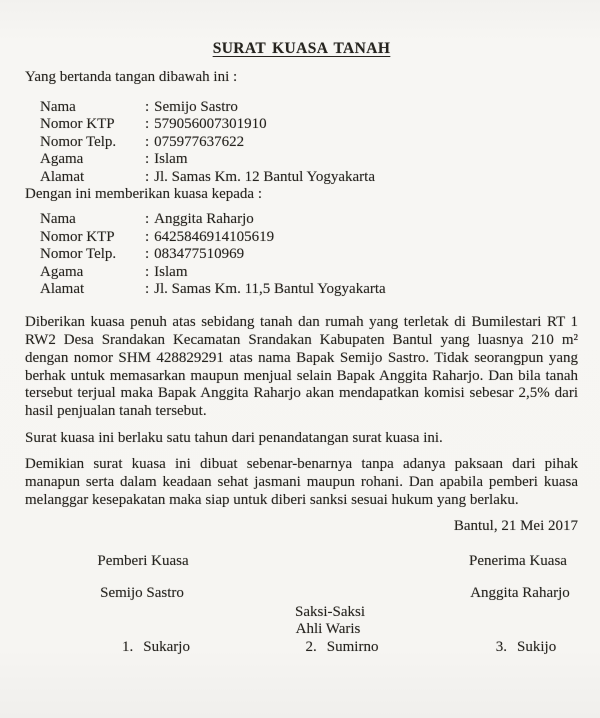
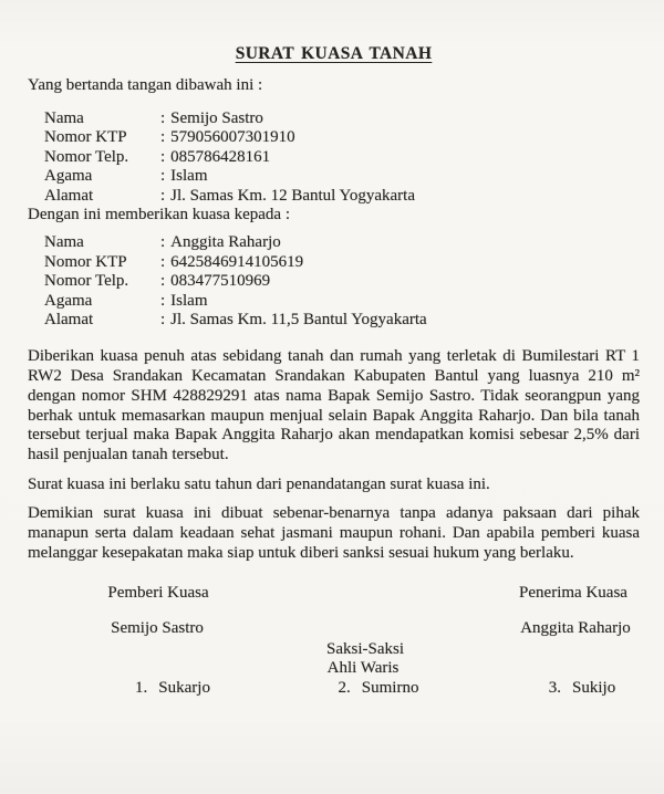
  SURAT KUASA TANAH
  Yang bertanda tangan dibawah ini :
  Nama : Semijo Sastro
  Nomor KTP : 579056007301910
- Nomor Telp. : 075977637622
+ Nomor Telp. : 085786428161
  Agama : Islam
  Alamat : Jl. Samas Km. 12 Bantul Yogyakarta
  Dengan ini memberikan kuasa kepada :
  Nama : Anggita Raharjo
  Nomor KTP : 6425846914105619
  Nomor Telp. : 083477510969
  Agama : Islam
  Alamat : Jl. Samas Km. 11,5 Bantul Yogyakarta
  Diberikan kuasa penuh atas sebidang tanah dan rumah yang terletak di Bumilestari RT 1 RW2 Desa Srandakan Kecamatan Srandakan Kabupaten Bantul yang luasnya 210 m² dengan nomor SHM 428829291 atas nama Bapak Semijo Sastro. Tidak seorangpun yang berhak untuk memasarkan maupun menjual selain Bapak Anggita Raharjo. Dan bila tanah tersebut terjual maka Bapak Anggita Raharjo akan mendapatkan komisi sebesar 2,5% dari hasil penjualan tanah tersebut.
  Surat kuasa ini berlaku satu tahun dari penandatangan surat kuasa ini.
  Demikian surat kuasa ini dibuat sebenar-benarnya tanpa adanya paksaan dari pihak manapun serta dalam keadaan sehat jasmani maupun rohani. Dan apabila pemberi kuasa melanggar kesepakatan maka siap untuk diberi sanksi sesuai hukum yang berlaku.
- Bantul, 21 Mei 2017
  Pemberi Kuasa
  Penerima Kuasa
  Semijo Sastro
  Anggita Raharjo
  Saksi-Saksi
  Ahli Waris
  1. Sukarjo
  2. Sumirno
  3. Sukijo
